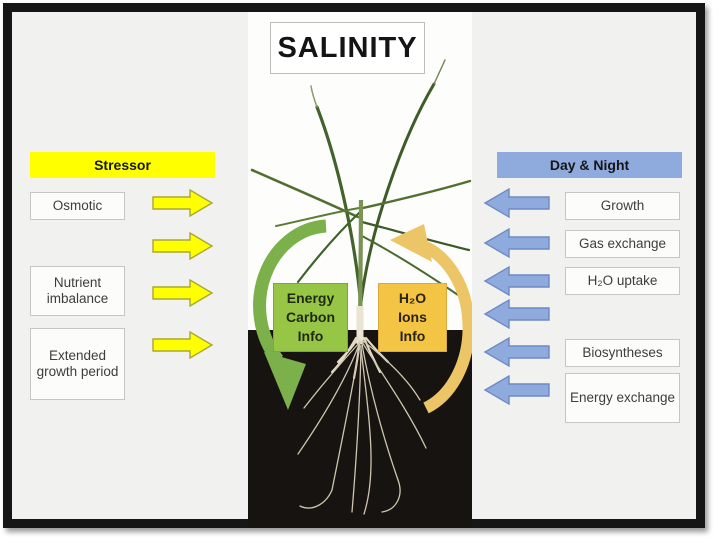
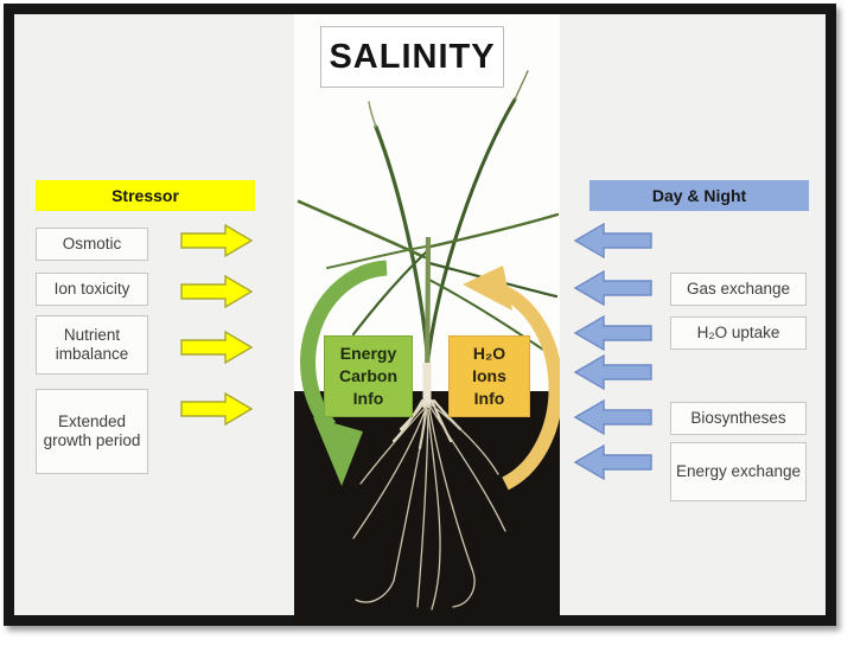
  SALINITY
  Stressor
  Osmotic
+ Ion toxicity
  Nutrient imbalance
  Extended growth period
  Day & Night
- Growth
  Gas exchange
  H₂O uptake
  Biosyntheses
  Energy exchange
  Energy
  Carbon
  Info
  H₂O
  Ions
  Info
